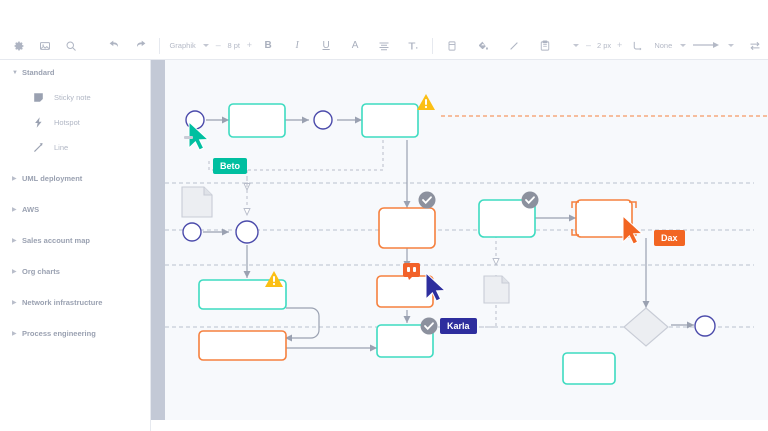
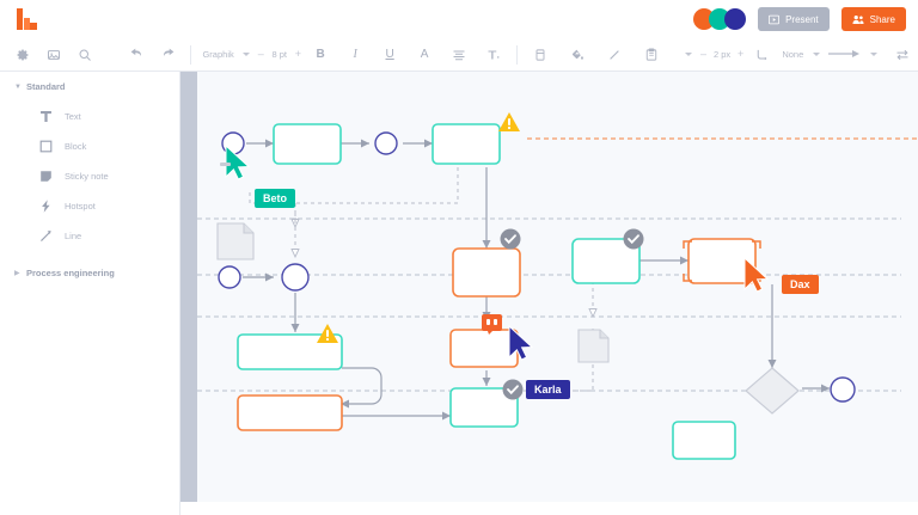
+ Present
+ Share
  Graphik
  –
  8 pt
  +
  B
  I
  U
  A
  –
  2 px
  +
  None
  Standard
+ Text
+ Block
  Sticky note
  Hotspot
  Line
- UML deployment
- AWS
- Sales account map
- Org charts
- Network infrastructure
  Process engineering
  Beto
  Dax
  Karla
